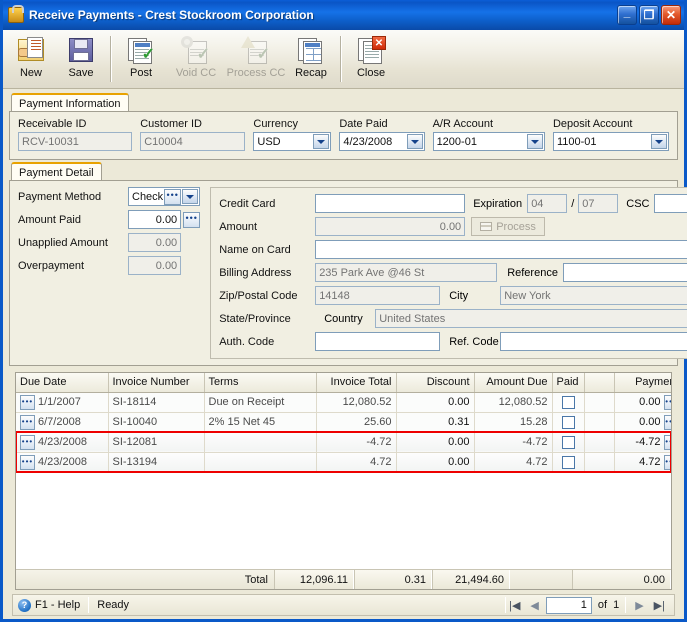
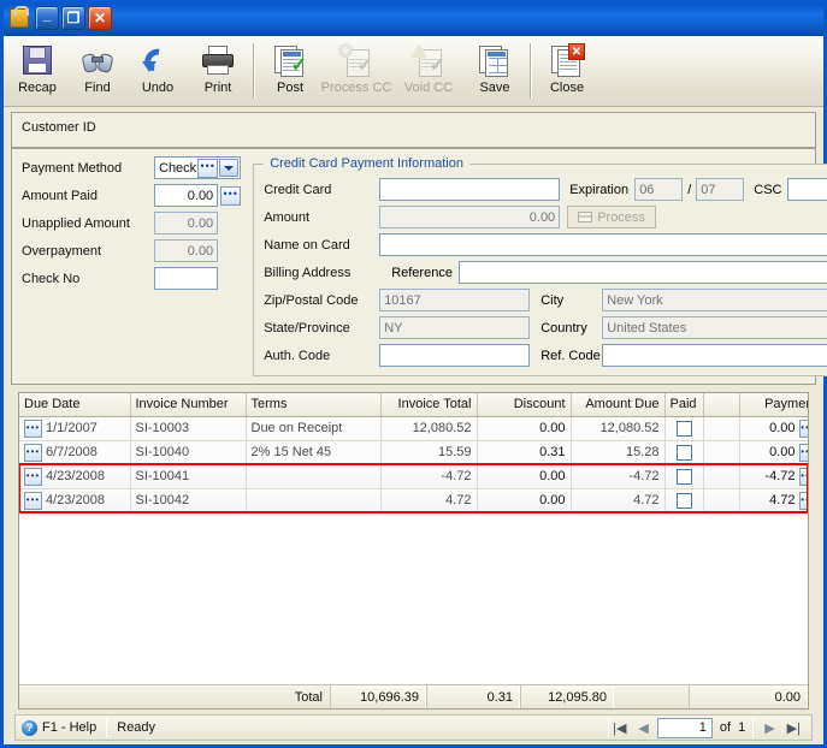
- Receive Payments - Crest Stockroom Corporation
  _
  ❐
  ✕
- New
- Save
+ Recap
+ Find
+ Undo
+ Print
  ✓
  Post
  ✓
- Void CC
+ Process CC
  ✓
- Process CC
+ Void CC
- Recap
+ Save
  ✕
  Close
- Payment Information
- Receivable ID
- RCV-10031
  Customer ID
- C10004
- Currency
- USD
- Date Paid
- 4/23/2008
- A/R Account
- 1200-01
- Deposit Account
- 1100-01
- Payment Detail
  Payment Method
  Check
  •••
  Amount Paid
  0.00
  •••
  Unapplied Amount
  0.00
  Overpayment
  0.00
+ Check No
+ Credit Card Payment Information
  Credit Card
  Expiration
- 04
+ 06
  /
  07
  CSC
  Amount
  0.00
  Process
  Name on Card
  Billing Address
- 235 Park Ave @46 St
  Reference
  Zip/Postal Code
- 14148
+ 10167
  City
  New York
  State/Province
+ NY
  Country
  United States
  Auth. Code
  Ref. Code
  Due Date	Invoice Number	Terms	Invoice Total	Discount	Amount Due	Paid		Payme
- ••• 1/1/2007	SI-18114	Due on Receipt	12,080.52	0.00	12,080.52			0.00 •
+ ••• 1/1/2007	SI-10003	Due on Receipt	12,080.52	0.00	12,080.52			0.00 •
- ••• 6/7/2008	SI-10040	2% 15 Net 45	25.60	0.31	15.28			0.00 •
+ ••• 6/7/2008	SI-10040	2% 15 Net 45	15.59	0.31	15.28			0.00 •
- ••• 4/23/2008	SI-12081		-4.72	0.00	-4.72			-4.72 •
+ ••• 4/23/2008	SI-10041		-4.72	0.00	-4.72			-4.72 •
- ••• 4/23/2008	SI-13194		4.72	0.00	4.72			4.72 •
+ ••• 4/23/2008	SI-10042		4.72	0.00	4.72			4.72 •
  Total
- 12,096.11
+ 10,696.39
  0.31
- 21,494.60
+ 12,095.80
  0.00
  ?
  F1 - Help
  Ready
  |◀
  ◀
  1
  of
  1
  ▶
  ▶|
